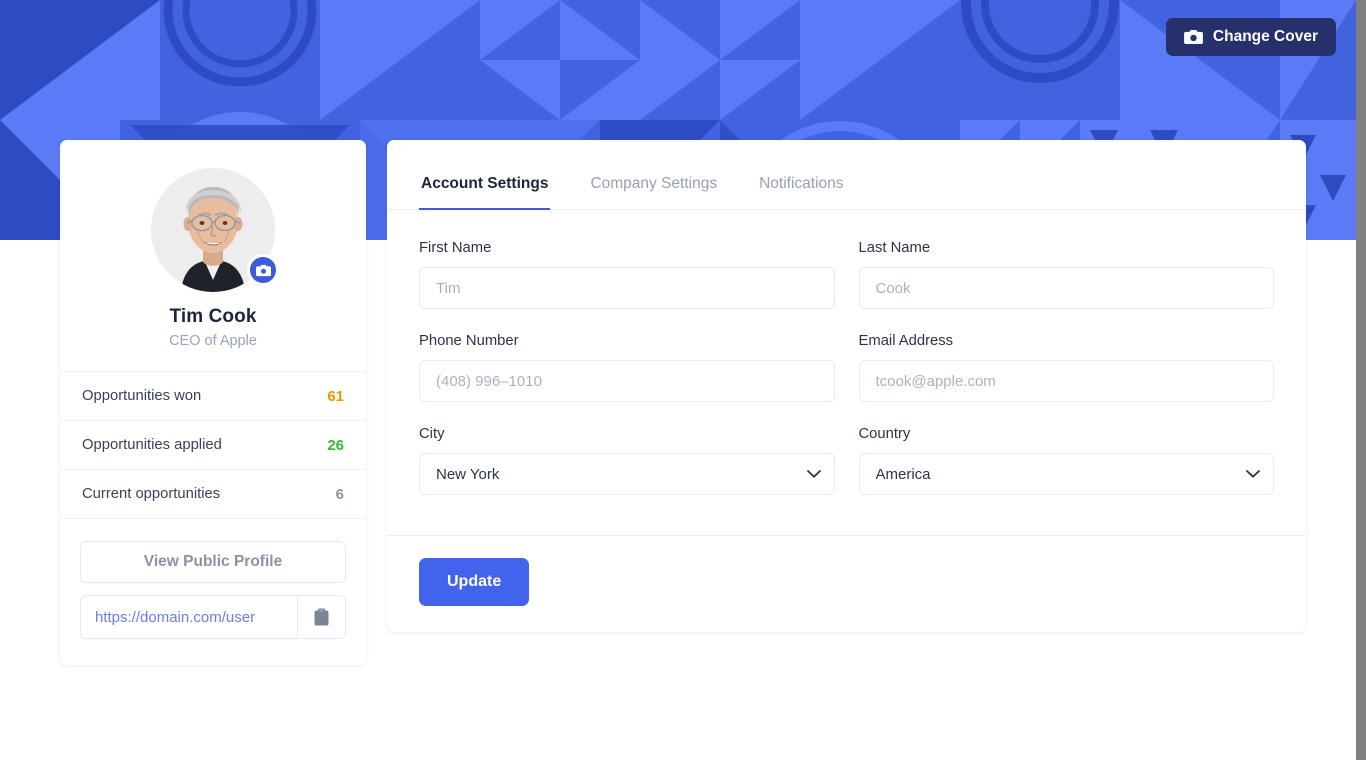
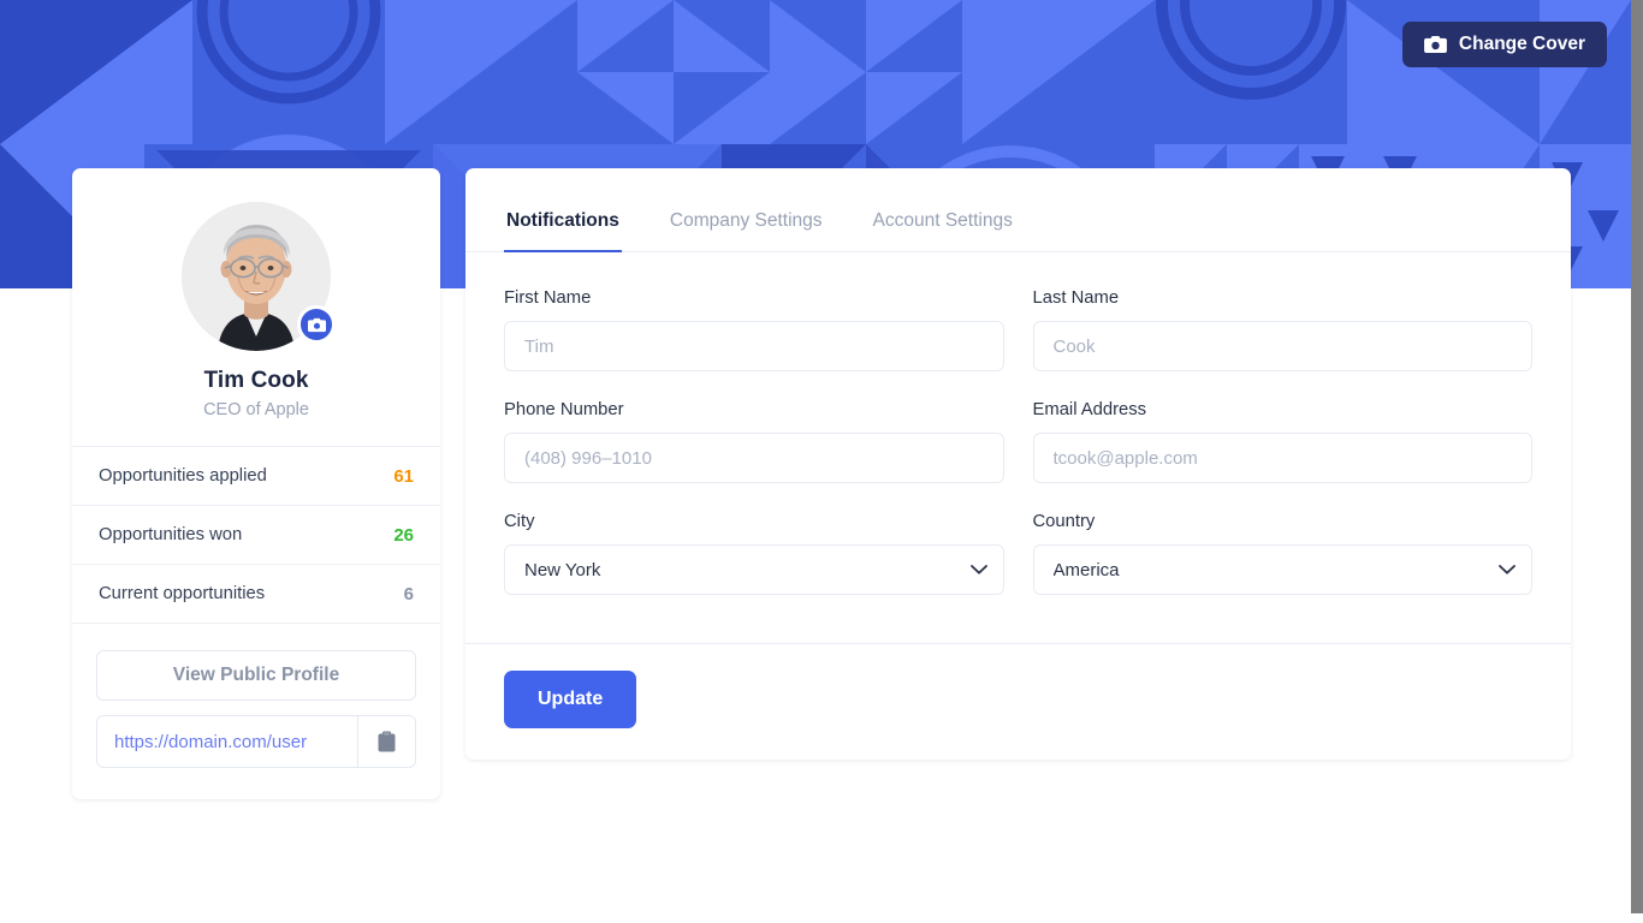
  Change Cover
  Tim Cook
  CEO of Apple
- Opportunities won
+ Opportunities applied
  61
- Opportunities applied
+ Opportunities won
  26
  Current opportunities
  6
  View Public Profile
  https://domain.com/user
- Account Settings
+ Notifications
  Company Settings
- Notifications
+ Account Settings
  First Name
  Tim
  Last Name
  Cook
  Phone Number
  (408) 996–1010
  Email Address
  tcook@apple.com
  City
  New York
  Country
  America
  Update
